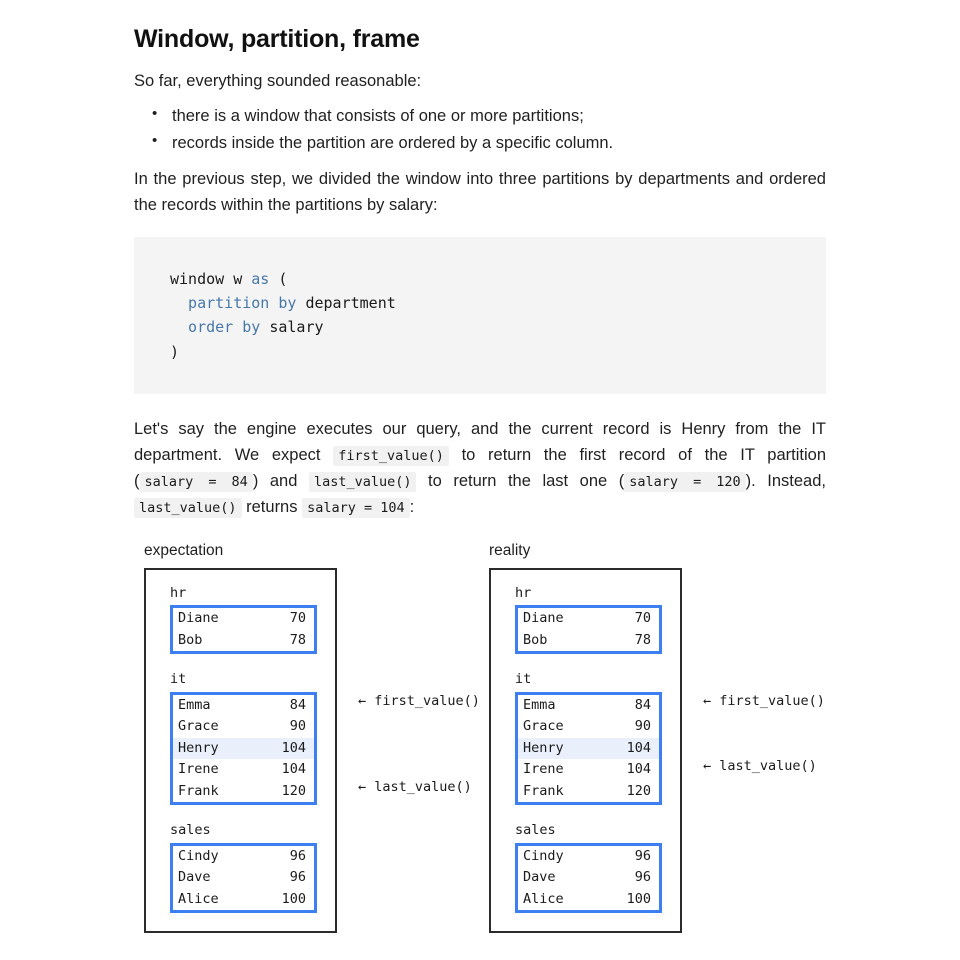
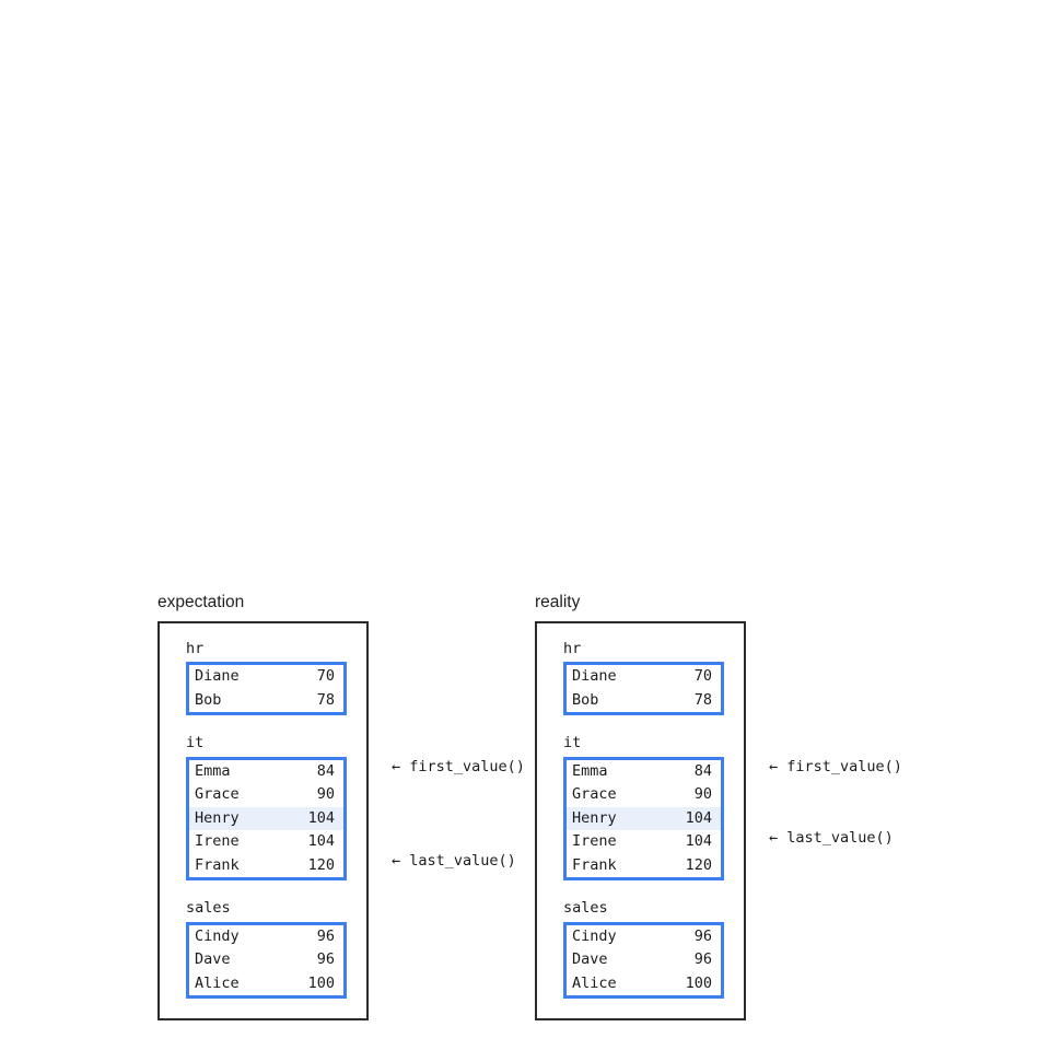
- Window, partition, frame
- So far, everything sounded reasonable:
- there is a window that consists of one or more partitions;
- records inside the partition are ordered by a specific column.
- In the previous step, we divided the window into three partitions by departments and ordered the records within the partitions by salary:
- window w as ( partition by department order by salary )
- Let's say the engine executes our query, and the current record is Henry from the IT department. We expect first_value() to return the first record of the IT partition ( salary = 84 ) and last_value() to return the last one ( salary = 120 ). Instead, last_value() returns salary = 104 :
  expectation
  hr
  Diane
  70
  Bob
  78
  it
  Emma
  84
  Grace
  90
  Henry
  104
  Irene
  104
  Frank
  120
  sales
  Cindy
  96
  Dave
  96
  Alice
  100
  ← first_value()
  ← last_value()
  reality
  hr
  Diane
  70
  Bob
  78
  it
  Emma
  84
  Grace
  90
  Henry
  104
  Irene
  104
  Frank
  120
  sales
  Cindy
  96
  Dave
  96
  Alice
  100
  ← first_value()
  ← last_value()
